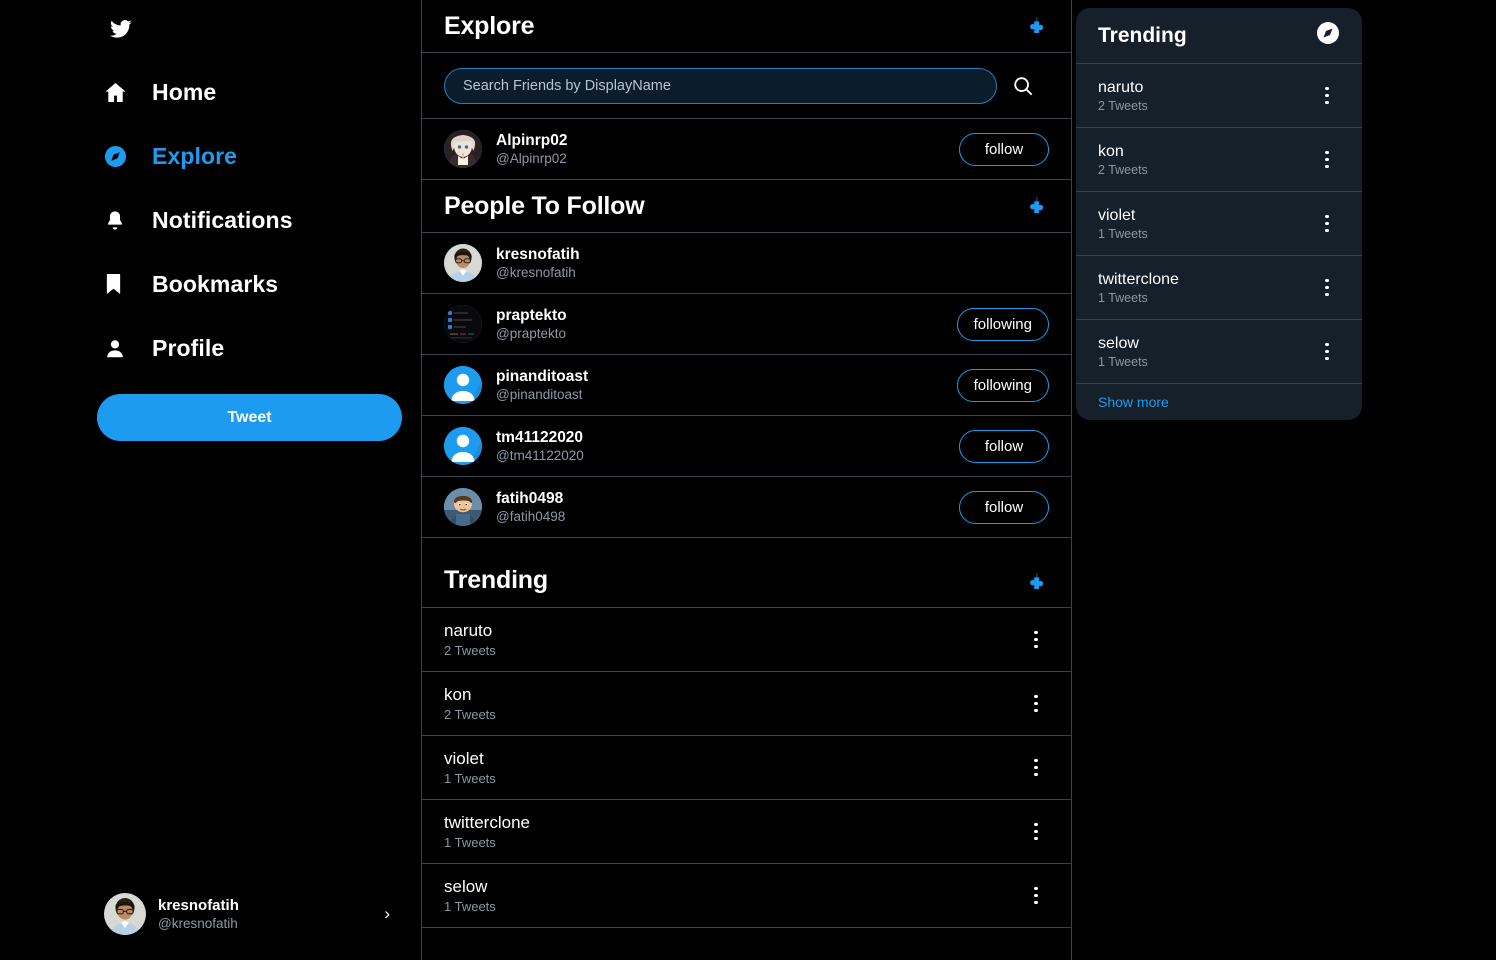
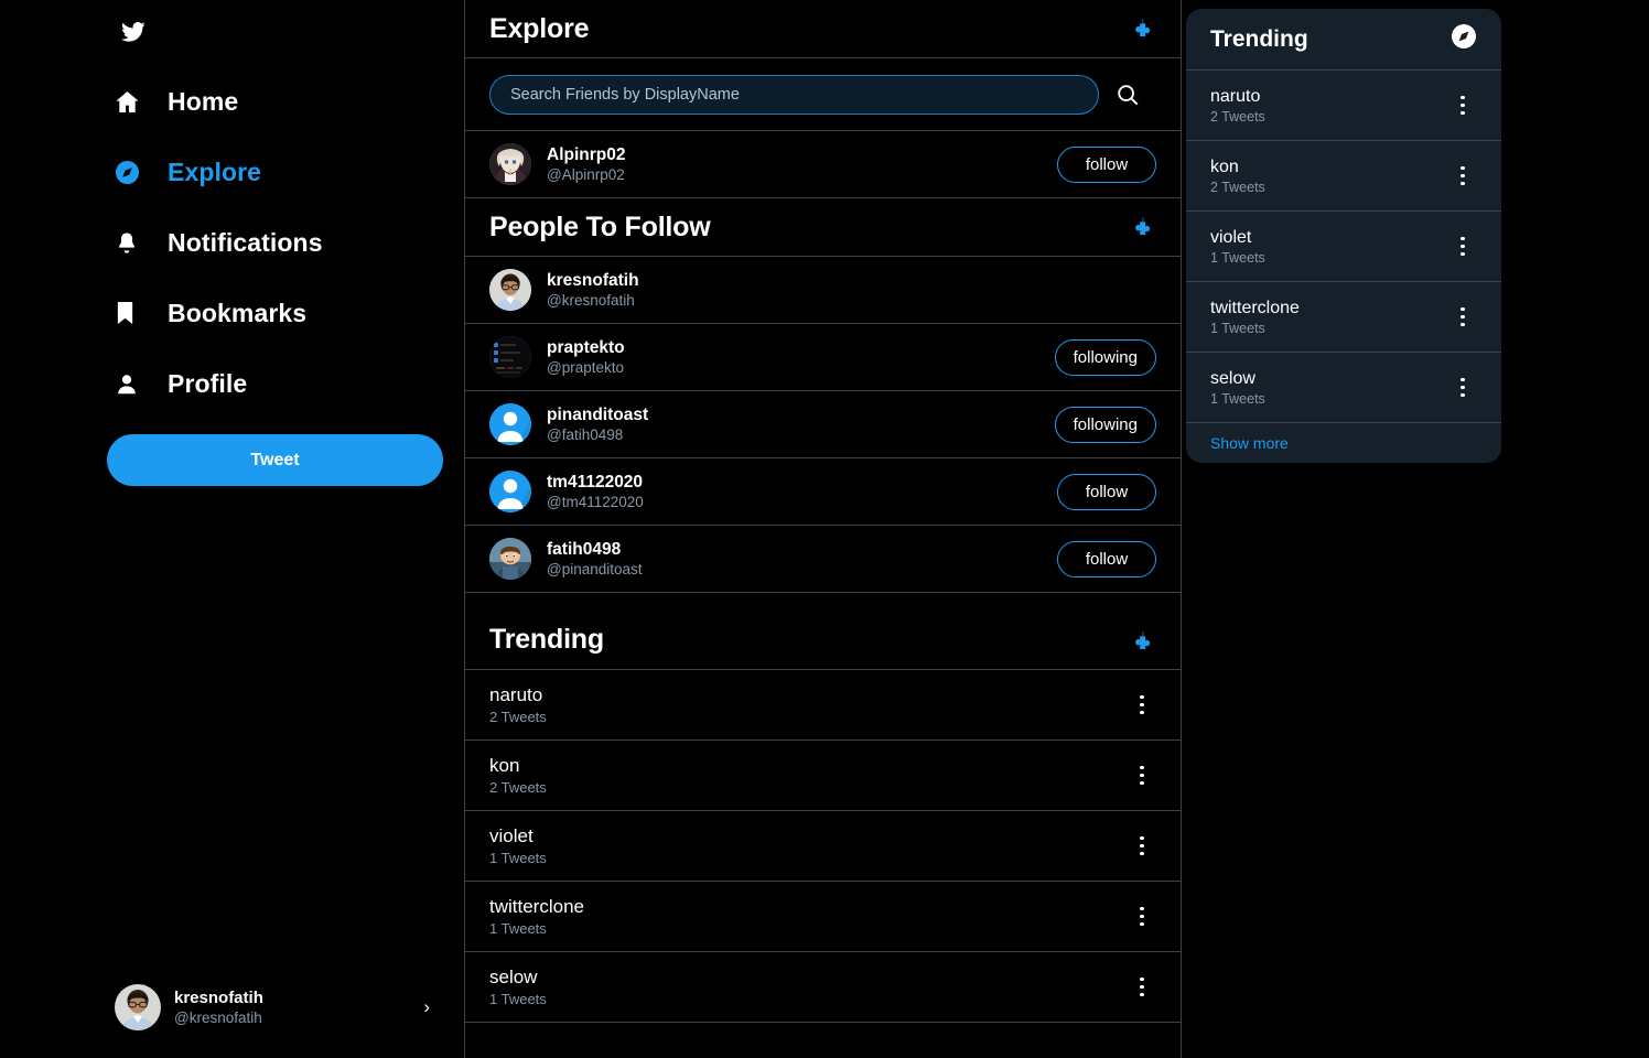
  Home
  Explore
  Notifications
  Bookmarks
  Profile
  Tweet
  kresnofatih
  @kresnofatih
  ›
  Explore
  Search Friends by DisplayName
  Alpinrp02
  @Alpinrp02
  follow
  People To Follow
  kresnofatih
  @kresnofatih
  praptekto
  @praptekto
  following
  pinanditoast
- @pinanditoast
+ @fatih0498
  following
  tm41122020
  @tm41122020
  follow
  fatih0498
- @fatih0498
+ @pinanditoast
  follow
  Trending
  naruto
  2 Tweets
  kon
  2 Tweets
  violet
  1 Tweets
  twitterclone
  1 Tweets
  selow
  1 Tweets
  Trending
  naruto
  2 Tweets
  kon
  2 Tweets
  violet
  1 Tweets
  twitterclone
  1 Tweets
  selow
  1 Tweets
  Show more
